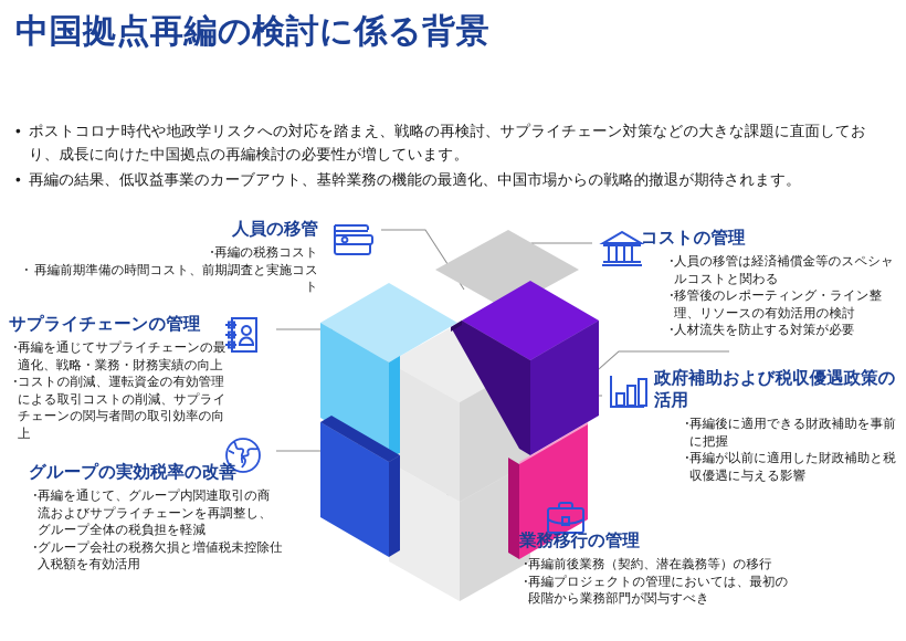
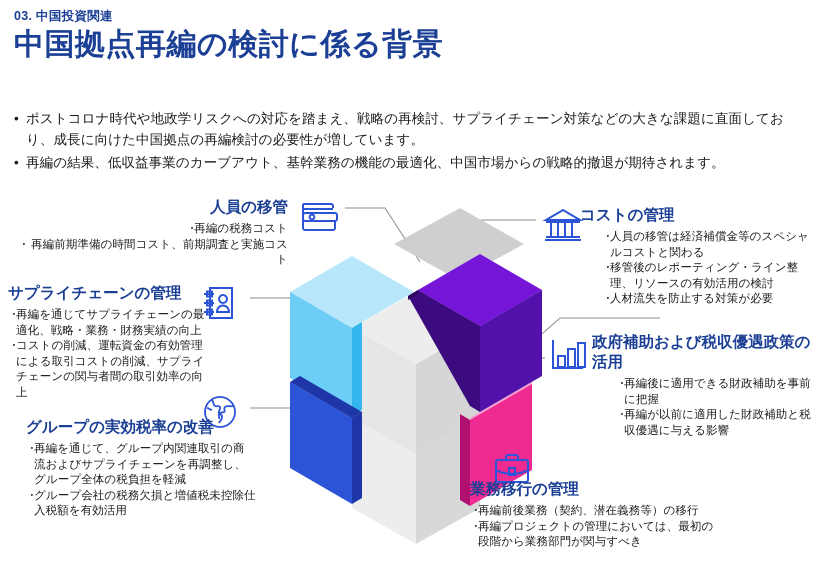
+ 03. 中国投資関連
  中国拠点再編の検討に係る背景
  •
  ポストコロナ時代や地政学リスクへの対応を踏まえ、戦略の再検討、サプライチェーン対策などの大きな課題に直面しており、成長に向けた中国拠点の再編検討の必要性が増しています。
  •
  再編の結果、低収益事業のカーブアウト、基幹業務の機能の最適化、中国市場からの戦略的撤退が期待されます。
  人員の移管
  ・
  再編の税務コスト
  ・
  再編前期準備の時間コスト、前期調査と実施コスト
  サプライチェーンの管理
  ・
  再編を通じてサプライチェーンの最適化、戦略・業務・財務実績の向上
  ・
  コストの削減、運転資金の有効管理による取引コストの削減、サプライチェーンの関与者間の取引効率の向上
  グループの実効税率の改善
  ・
  再編を通じて、グループ内関連取引の商流およびサプライチェーンを再調整し、グループ全体の税負担を軽減
  ・
  グループ会社の税務欠損と増値税未控除仕入税額を有効活用
  コストの管理
  ・
  人員の移管は経済補償金等のスペシャルコストと関わる
  ・
  移管後のレポーティング・ライン整理、リソースの有効活用の検討
  ・
  人材流失を防止する対策が必要
  政府補助および税収優遇政策の活用
  ・
  再編後に適用できる財政補助を事前に把握
  ・
  再編が以前に適用した財政補助と税収優遇に与える影響
  業務移行の管理
  ・
  再編前後業務（契約、潜在義務等）の移行
  ・
  再編プロジェクトの管理においては、最初の段階から業務部門が関与すべき
